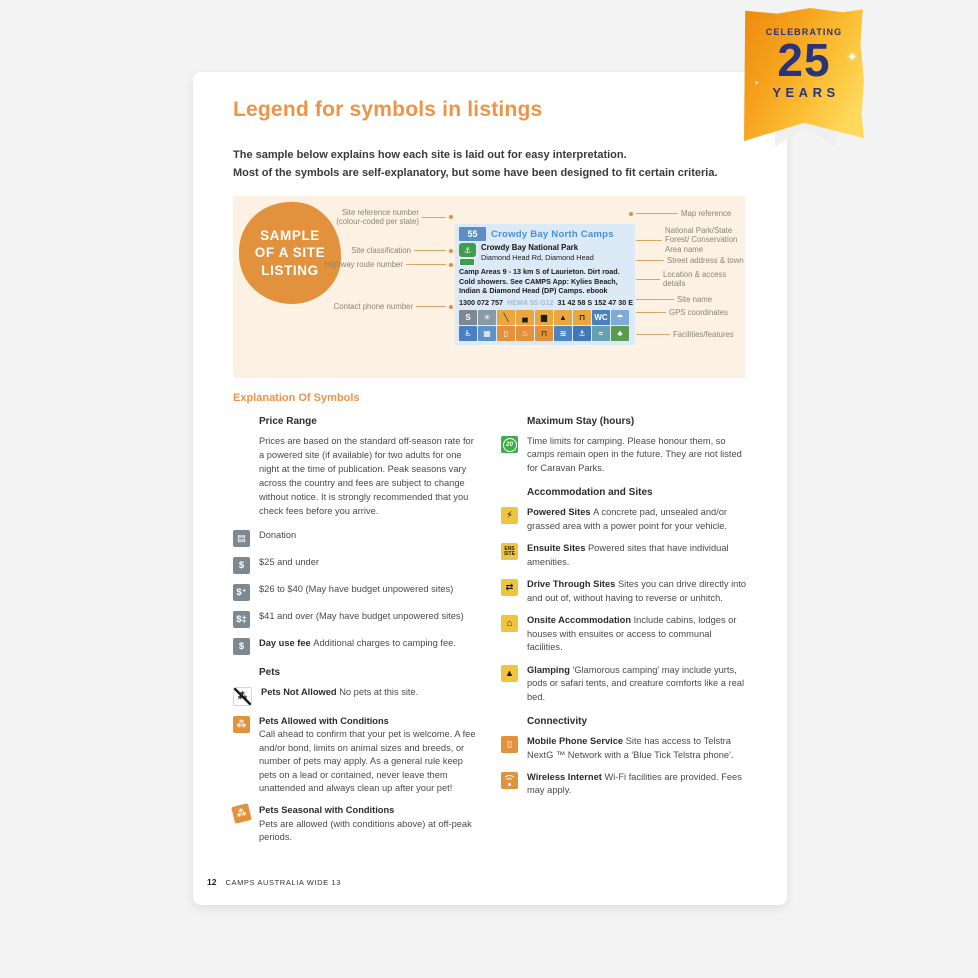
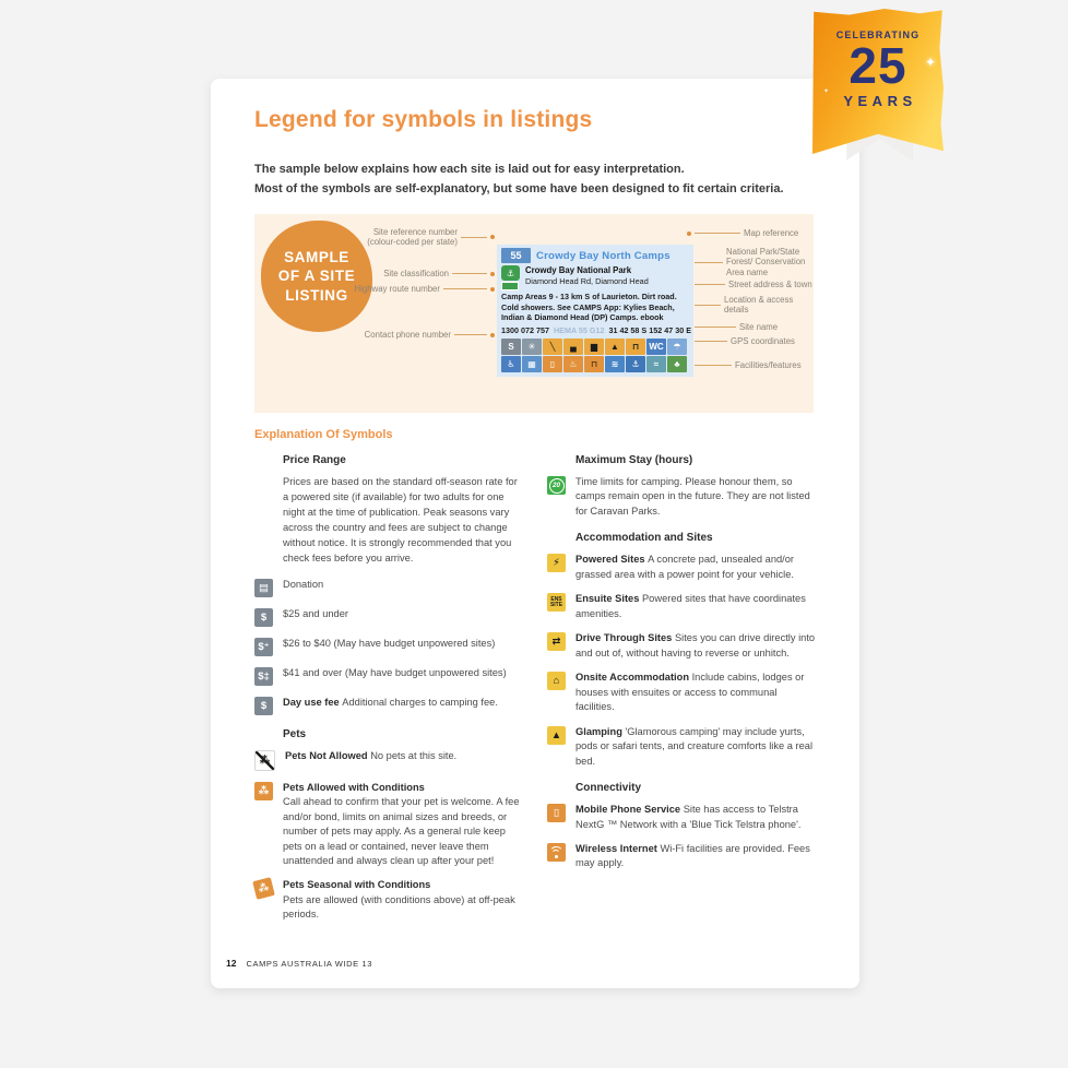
  Legend for symbols in listings
  The sample below explains how each site is laid out for easy interpretation.
  Most of the symbols are self-explanatory, but some have been designed to fit certain criteria.
  SAMPLE
  OF A SITE
  LISTING
  Site reference number (colour-coded per state)
  Site classification
  Highway route number
  Contact phone number
  Map reference
  National Park/State Forest/ Conservation Area name
  Street address & town
  Location & access details
  Site name
  GPS coordinates
  Facilities/features
  55
  Crowdy Bay North Camps
  ⚓
  Crowdy Bay National Park
  Diamond Head Rd, Diamond Head
  Camp Areas 9 - 13 km S of Laurieton. Dirt road. Cold showers. See CAMPS App: Kylies Beach, Indian & Diamond Head (DP) Camps. ebook
  1300 072 757
  HEMA 55 G12
  31 42 58 S 152 47 30 E
  S
  ✳
  ╲
  ▄
  ▆
  ▲
  ⊓
  WC
  ☂
  ♿
  ▦
  ▯
  ♨
  ⊓
  ≋
  ⚓
  ≈
  ♣
  Explanation Of Symbols
  Price Range
  Prices are based on the standard off-season rate for a powered site (if available) for two adults for one night at the time of publication. Peak seasons vary across the country and fees are subject to change without notice. It is strongly recommended that you check fees before you arrive.
  ▤
  Donation
  $
  $25 and under
  $⁺
  $26 to $40 (May have budget unpowered sites)
  $‡
  $41 and over (May have budget unpowered sites)
  $
  Day use fee Additional charges to camping fee.
  Pets
  ⁂
  Pets Not Allowed No pets at this site.
  ⁂
  Pets Allowed with Conditions
  Call ahead to confirm that your pet is welcome. A fee and/or bond, limits on animal sizes and breeds, or number of pets may apply. As a general rule keep pets on a lead or contained, never leave them unattended and always clean up after your pet!
  Pets Seasonal with Conditions
  Pets are allowed (with conditions above) at off-peak periods.
  Maximum Stay (hours)
  Time limits for camping. Please honour them, so camps remain open in the future. They are not listed for Caravan Parks.
  Accommodation and Sites
  ⚡
  Powered Sites A concrete pad, unsealed and/or grassed area with a power point for your vehicle.
- Ensuite Sites Powered sites that have individual amenities.
+ Ensuite Sites Powered sites that have coordinates amenities.
  ⇄
  Drive Through Sites Sites you can drive directly into and out of, without having to reverse or unhitch.
  ⌂
  Onsite Accommodation Include cabins, lodges or houses with ensuites or access to communal facilities.
  ▲
  Glamping 'Glamorous camping' may include yurts, pods or safari tents, and creature comforts like a real bed.
  Connectivity
  ▯
  Mobile Phone Service Site has access to Telstra NextG ™ Network with a 'Blue Tick Telstra phone'.
  Wireless Internet Wi-Fi facilities are provided. Fees may apply.
  12
  CAMPS AUSTRALIA WIDE 13
  CELEBRATING
  25
  YEARS
  ✦
